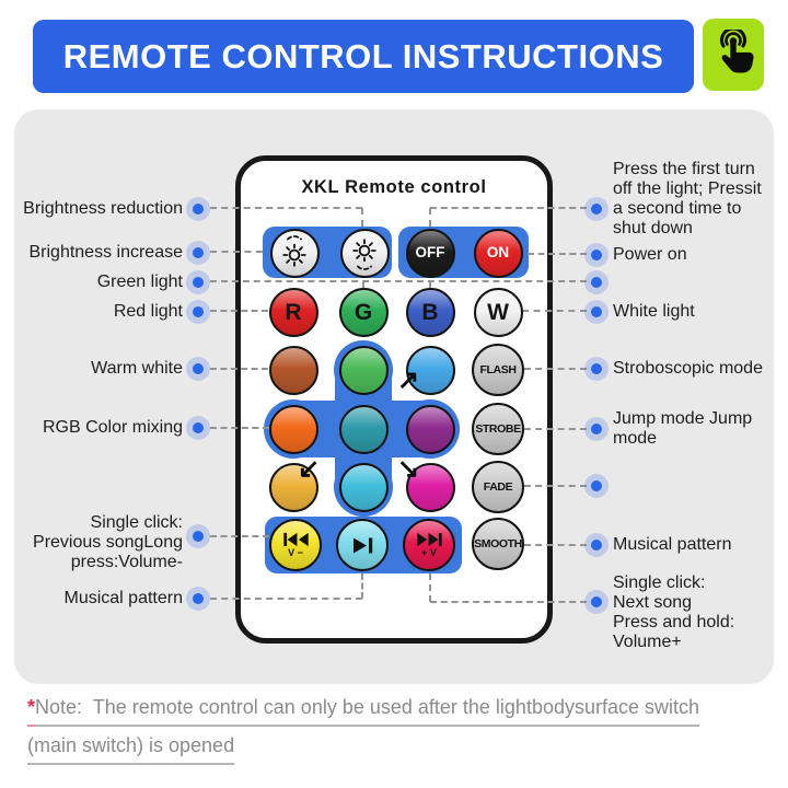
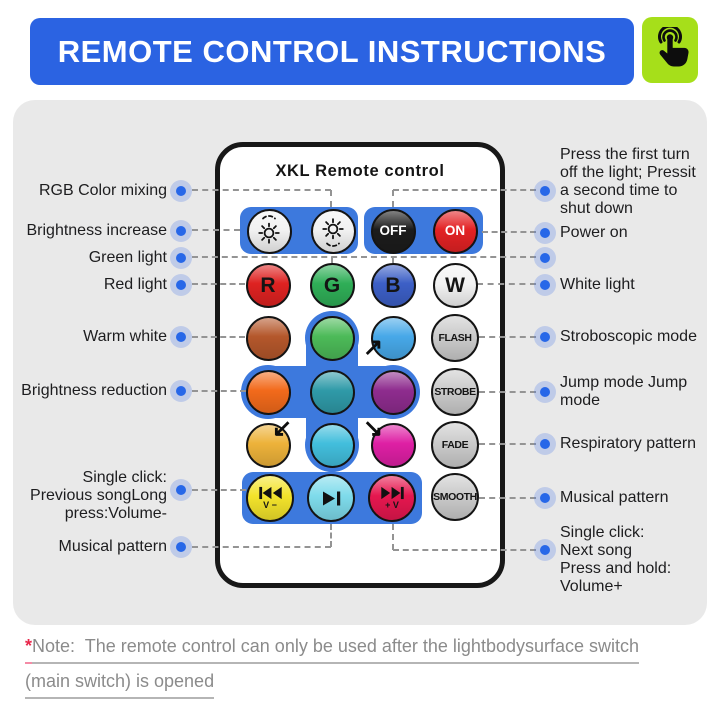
  REMOTE CONTROL INSTRUCTIONS
  XKL Remote control
  OFF
  ON
  R
  G
  B
  W
  FLASH
  STROBE
  FADE
  ↗
  ↙
  ↘
  V −
  + V
  SMOOTH
- Brightness reduction
+ RGB Color mixing
  Brightness increase
  Green light
  Red light
  Warm white
- RGB Color mixing
+ Brightness reduction
  Single click:
  Previous songLong
  press:Volume-
  Musical pattern
  Press the first turn
  off the light; Pressit
  a second time to
  shut down
  Power on
  White light
  Stroboscopic mode
  Jump mode Jump
  mode
+ Respiratory pattern
  Musical pattern
  Single click:
  Next song
  Press and hold:
  Volume+
  *Note: The remote control can only be used after the lightbodysurface switch
  (main switch) is opened
